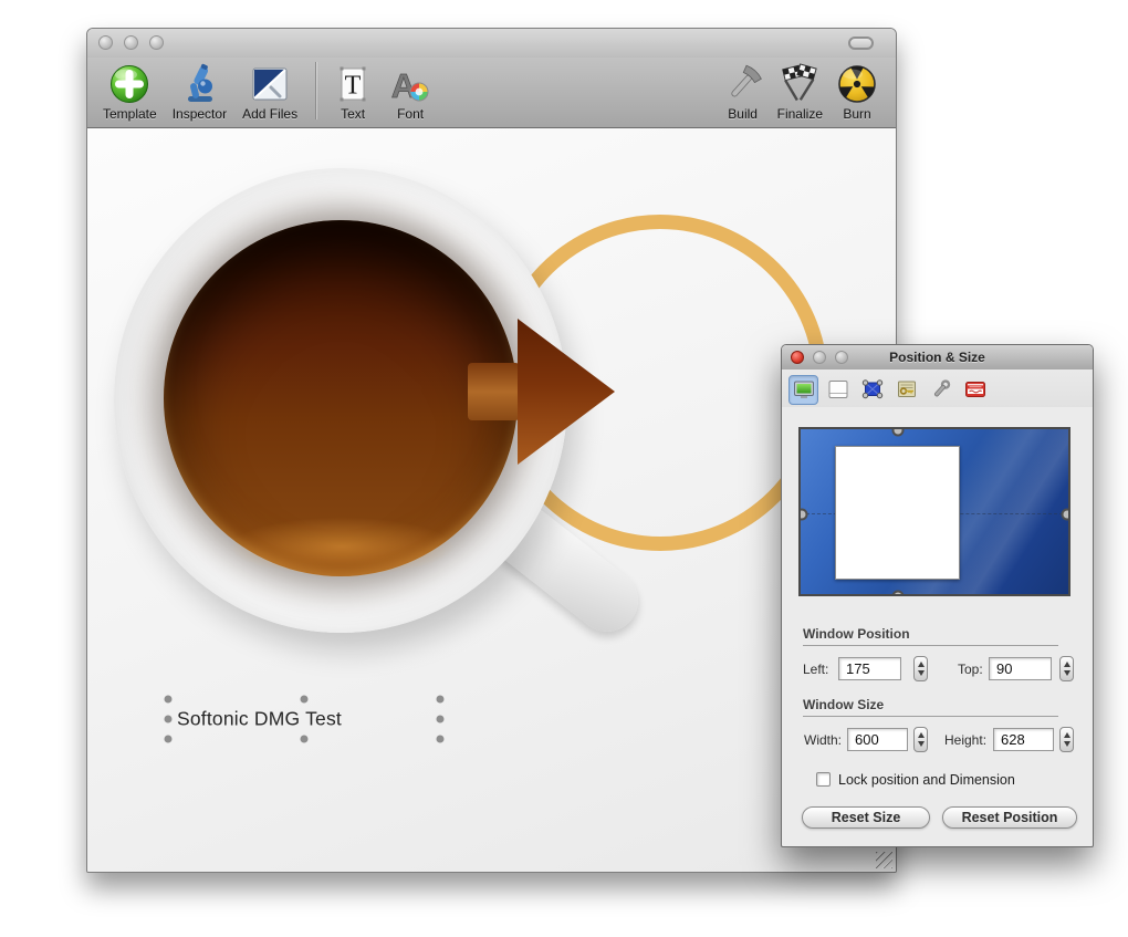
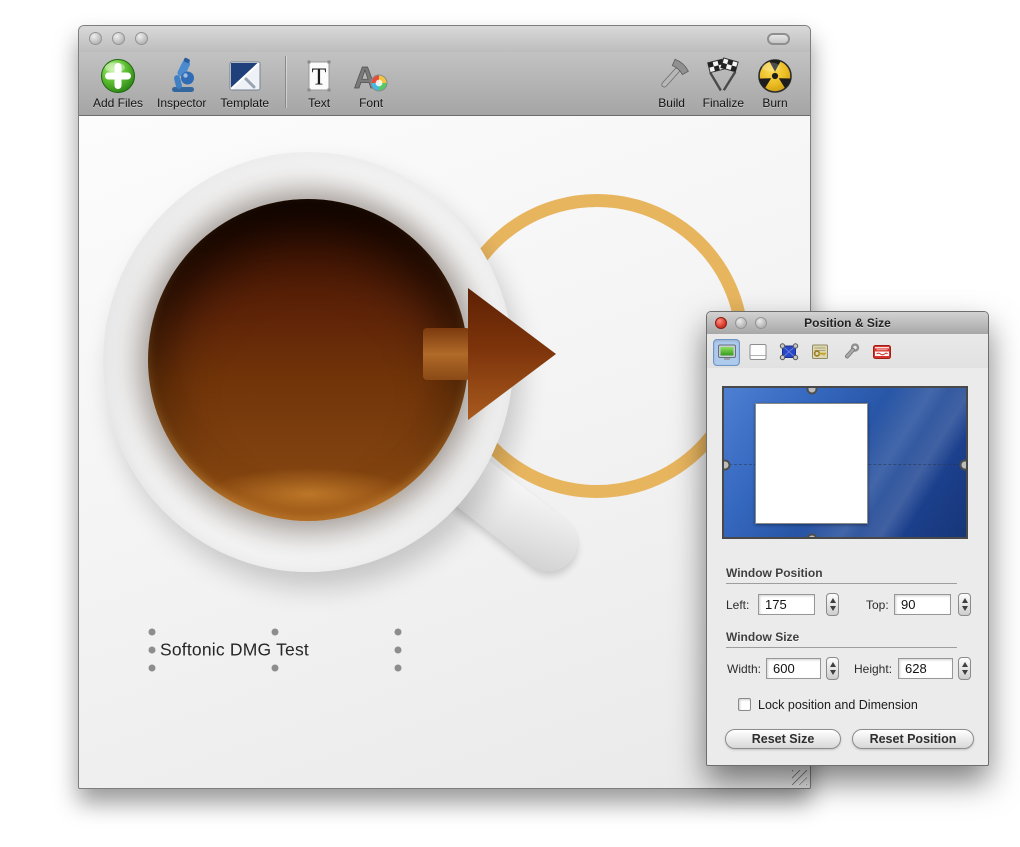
- Template
+ Add Files
  Inspector
- Add Files
+ Template
  T
  Text
  A
  Font
  Build
  Finalize
  Burn
  Softonic DMG Test
  Position & Size
  Window Position
  Left:
  175
  Top:
  90
  Window Size
  Width:
  600
  Height:
  628
  Lock position and Dimension
  Reset Size
  Reset Position
